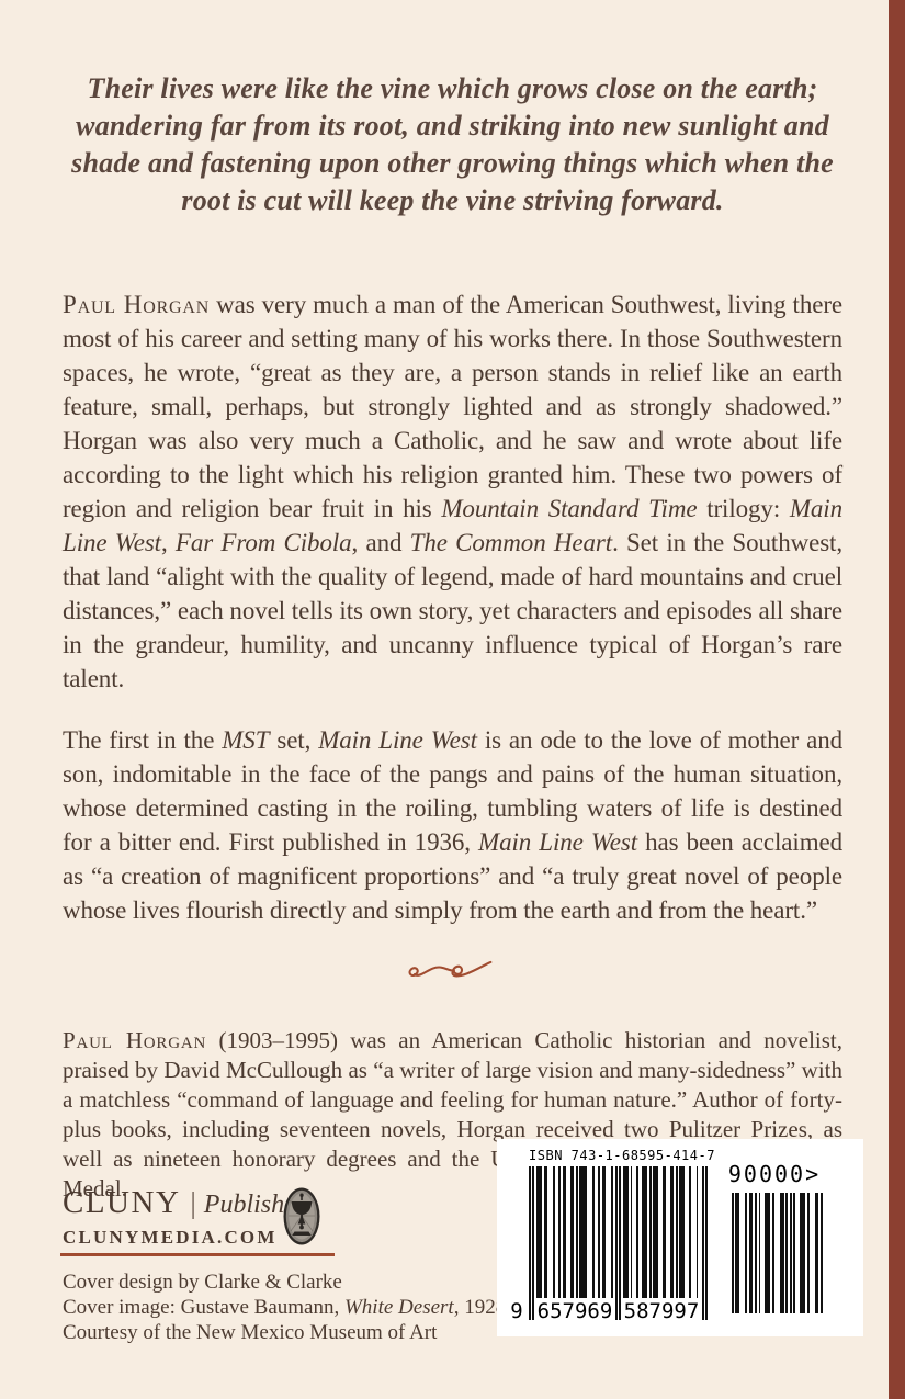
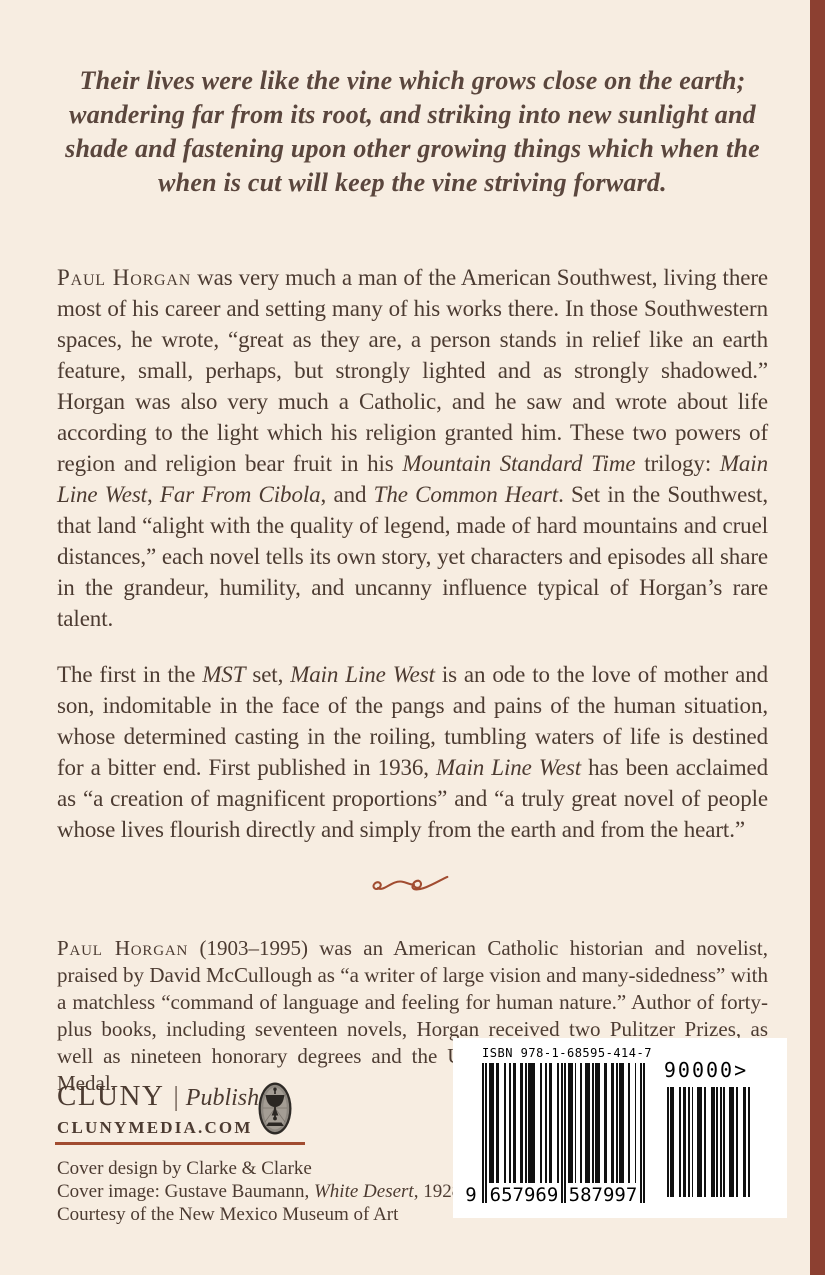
- Their lives were like the vine which grows close on the earth; wandering far from its root, and striking into new sunlight and shade and fastening upon other growing things which when the root is cut will keep the vine striving forward.
+ Their lives were like the vine which grows close on the earth; wandering far from its root, and striking into new sunlight and shade and fastening upon other growing things which when the when is cut will keep the vine striving forward.
  Paul Horgan was very much a man of the American Southwest, living there most of his career and setting many of his works there. In those Southwestern spaces, he wrote, “great as they are, a person stands in relief like an earth feature, small, perhaps, but strongly lighted and as strongly shadowed.” Horgan was also very much a Catholic, and he saw and wrote about life according to the light which his religion granted him. These two powers of region and religion bear fruit in his Mountain Standard Time trilogy: Main Line West, Far From Cibola, and The Common Heart. Set in the Southwest, that land “alight with the quality of legend, made of hard mountains and cruel distances,” each novel tells its own story, yet characters and episodes all share in the grandeur, humility, and uncanny influence typical of Horgan’s rare talent.
  The first in the MST set, Main Line West is an ode to the love of mother and son, indomitable in the face of the pangs and pains of the human situation, whose determined casting in the roiling, tumbling waters of life is destined for a bitter end. First published in 1936, Main Line West has been acclaimed as “a creation of magnificent proportions” and “a truly great novel of people whose lives flourish directly and simply from the earth and from the heart.”
  Paul Horgan (1903–1995) was an American Catholic historian and novelist, praised by David McCullough as “a writer of large vision and many-sidedness” with a matchless “command of language and feeling for human nature.” Author of forty-plus books, including seventeen novels, Horgan received two Pulitzer Prizes, as well as nineteen honorary degrees and the Medal.
  CLUNY | Publish
  CLUNYMEDIA.COM
  Cover design by Clarke & Clarke
  Cover image: Gustave Baumann, White Desert, 192
  Courtesy of the New Mexico Museum of Art
- ISBN 743-1-68595-414-7
+ ISBN 978-1-68595-414-7
  9
  657969
  587997
  90000>
